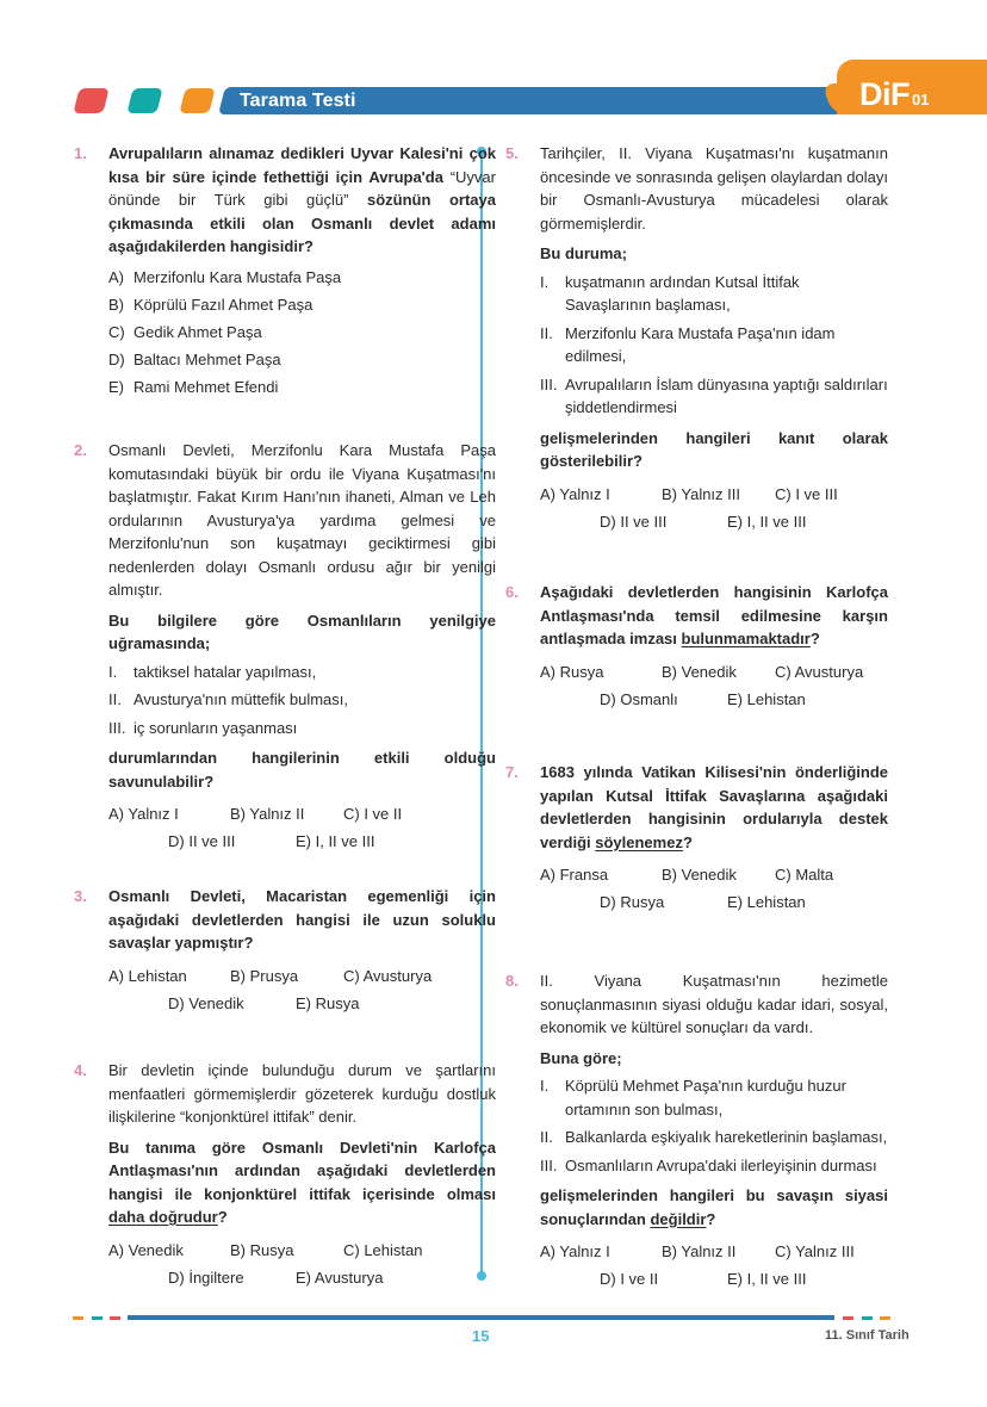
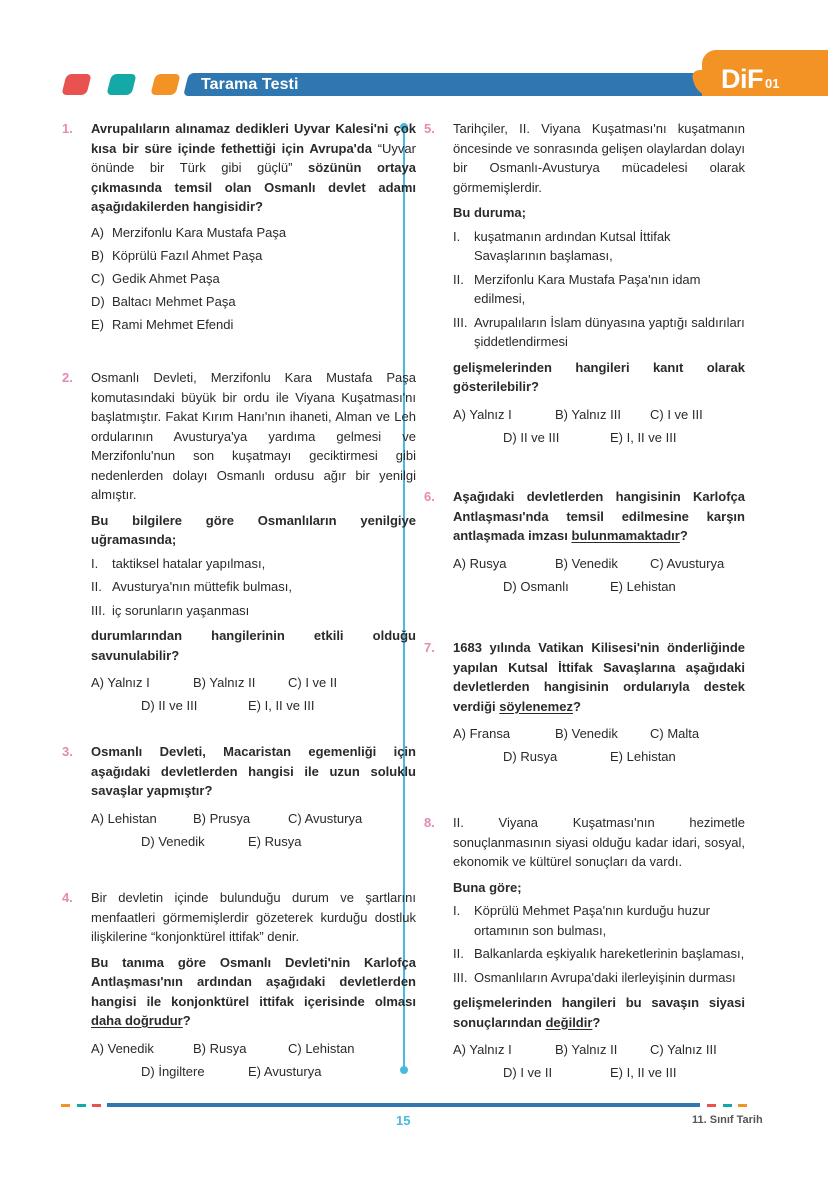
  Tarama Testi
  DiF
  01
  1.
- Avrupalıların alınamaz dedikleri Uyvar Kalesi'ni çok kısa bir süre içinde fethettiği için Avrupa'da “Uyvar önünde bir Türk gibi güçlü” sözünün ortaya çıkmasında etkili olan Osmanlı devlet adamı aşağıdakilerden hangisidir?
+ Avrupalıların alınamaz dedikleri Uyvar Kalesi'ni çok kısa bir süre içinde fethettiği için Avrupa'da “Uyvar önünde bir Türk gibi güçlü” sözünün ortaya çıkmasında temsil olan Osmanlı devlet adamı aşağıdakilerden hangisidir?
  A)
  Merzifonlu Kara Mustafa Paşa
  B)
  Köprülü Fazıl Ahmet Paşa
  C)
  Gedik Ahmet Paşa
  D)
  Baltacı Mehmet Paşa
  E)
  Rami Mehmet Efendi
  2.
  Osmanlı Devleti, Merzifonlu Kara Mustafa Paşa komutasındaki büyük bir ordu ile Viyana Kuşatması'nı başlatmıştır. Fakat Kırım Hanı'nın ihaneti, Alman ve Leh ordularının Avusturya'ya yardıma gelmesi ve Merzifonlu'nun son kuşatmayı geciktirmesi gibi nedenlerden dolayı Osmanlı ordusu ağır bir yenilgi almıştır.
  Bu bilgilere göre Osmanlıların yenilgiye uğramasında;
  I.
  taktiksel hatalar yapılması,
  II.
  Avusturya'nın müttefik bulması,
  III.
  iç sorunların yaşanması
  durumlarından hangilerinin etkili olduğu savunulabilir?
  A) Yalnız I
  B) Yalnız II
  C) I ve II
  D) II ve III
  E) I, II ve III
  3.
  Osmanlı Devleti, Macaristan egemenliği için aşağıdaki devletlerden hangisi ile uzun soluklu savaşlar yapmıştır?
  A) Lehistan
  B) Prusya
  C) Avusturya
  D) Venedik
  E) Rusya
  4.
  Bir devletin içinde bulunduğu durum ve şartlarını menfaatleri görmemişlerdir gözeterek kurduğu dostluk ilişkilerine “konjonktürel ittifak” denir.
  Bu tanıma göre Osmanlı Devleti'nin Karlofça Antlaşması'nın ardından aşağıdaki devletlerden hangisi ile konjonktürel ittifak içerisinde olması daha doğrudur?
  A) Venedik
  B) Rusya
  C) Lehistan
  D) İngiltere
  E) Avusturya
  5.
  Tarihçiler, II. Viyana Kuşatması'nı kuşatmanın öncesinde ve sonrasında gelişen olaylardan dolayı bir Osmanlı-Avusturya mücadelesi olarak görmemişlerdir.
  Bu duruma;
  I.
  kuşatmanın ardından Kutsal İttifak Savaşlarının başlaması,
  II.
  Merzifonlu Kara Mustafa Paşa'nın idam edilmesi,
  III.
  Avrupalıların İslam dünyasına yaptığı saldırıları şiddetlendirmesi
  gelişmelerinden hangileri kanıt olarak gösterilebilir?
  A) Yalnız I
  B) Yalnız III
  C) I ve III
  D) II ve III
  E) I, II ve III
  6.
  Aşağıdaki devletlerden hangisinin Karlofça Antlaşması'nda temsil edilmesine karşın antlaşmada imzası bulunmamaktadır?
  A) Rusya
  B) Venedik
  C) Avusturya
  D) Osmanlı
  E) Lehistan
  7.
  1683 yılında Vatikan Kilisesi'nin önderliğinde yapılan Kutsal İttifak Savaşlarına aşağıdaki devletlerden hangisinin ordularıyla destek verdiği söylenemez?
  A) Fransa
  B) Venedik
  C) Malta
  D) Rusya
  E) Lehistan
  8.
  II. Viyana Kuşatması'nın hezimetle sonuçlanmasının siyasi olduğu kadar idari, sosyal, ekonomik ve kültürel sonuçları da vardı.
  Buna göre;
  I.
  Köprülü Mehmet Paşa'nın kurduğu huzur ortamının son bulması,
  II.
  Balkanlarda eşkiyalık hareketlerinin başlaması,
  III.
  Osmanlıların Avrupa'daki ilerleyişinin durması
  gelişmelerinden hangileri bu savaşın siyasi sonuçlarından değildir?
  A) Yalnız I
  B) Yalnız II
  C) Yalnız III
  D) I ve II
  E) I, II ve III
  15
  11. Sınıf Tarih
